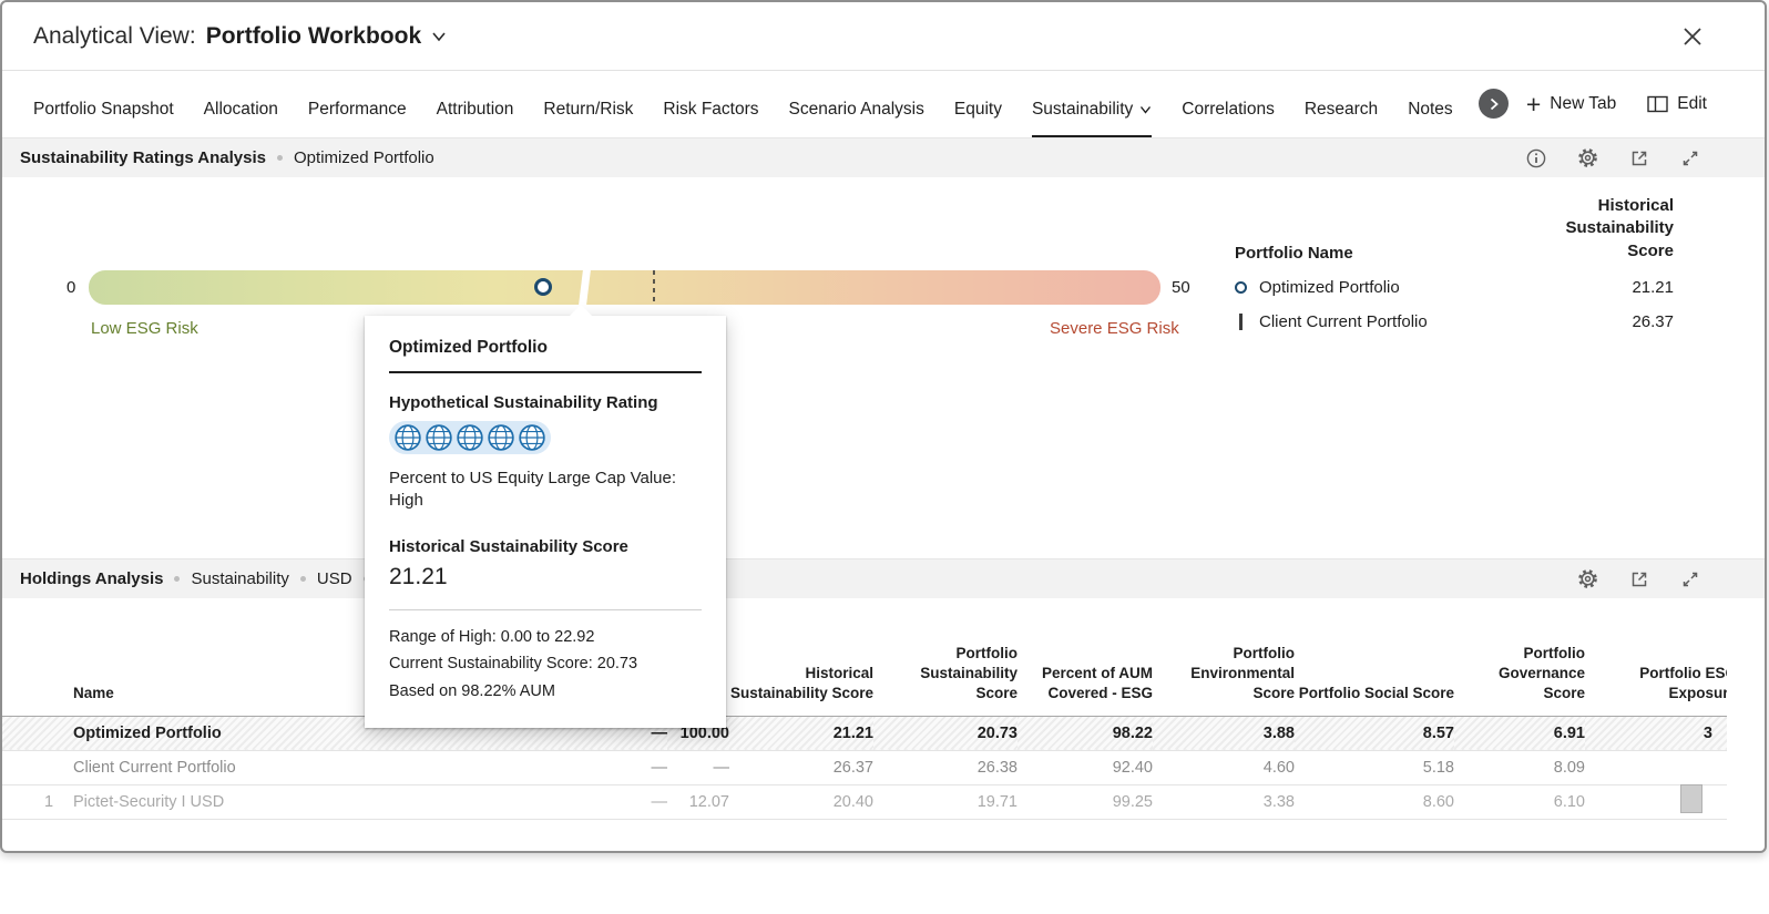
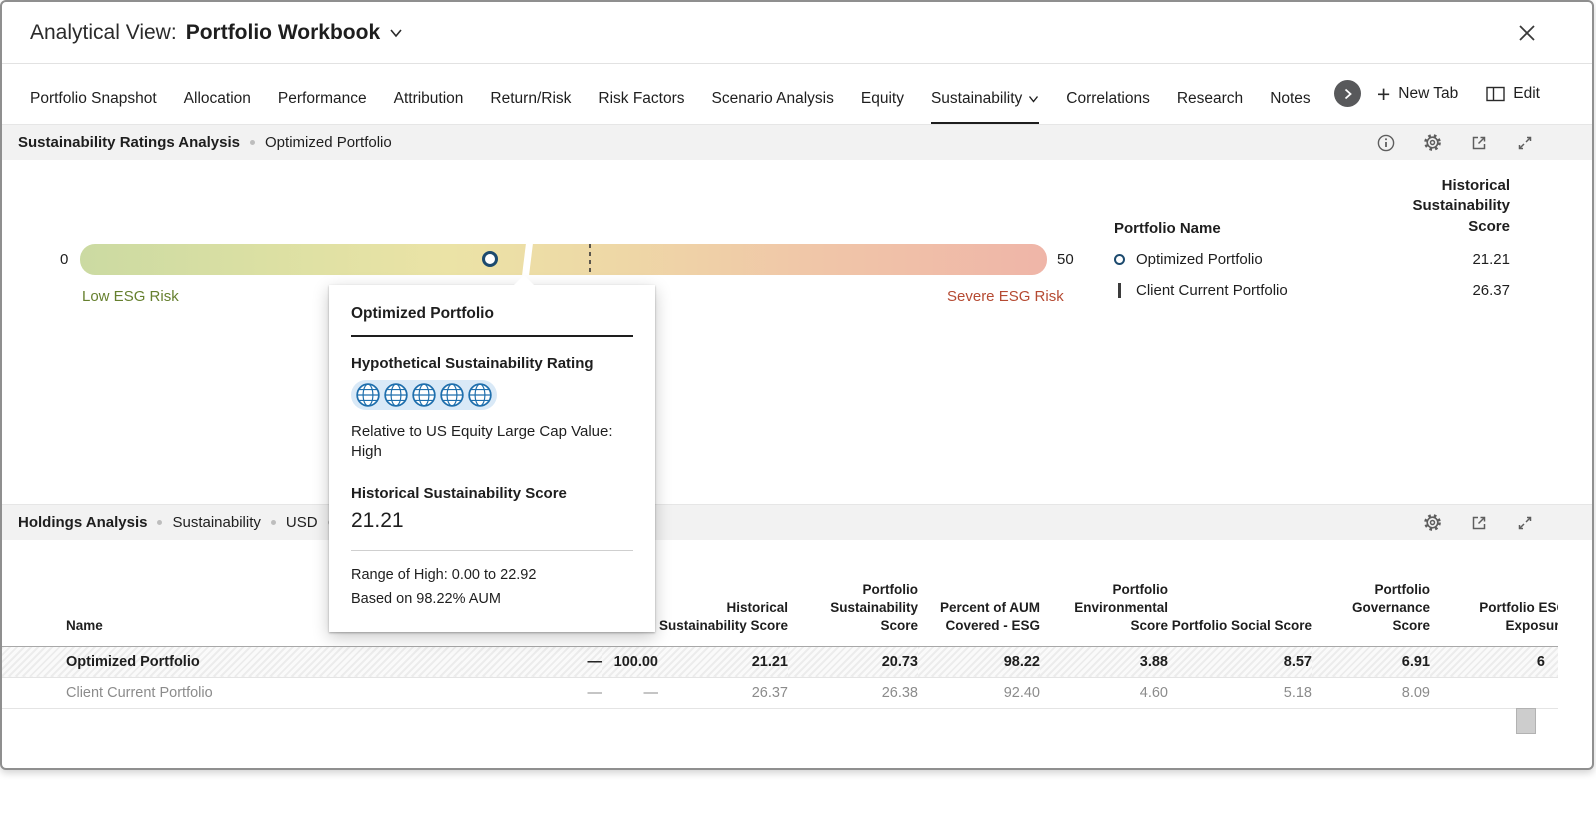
  Analytical View:
  Portfolio Workbook
  Portfolio Snapshot
  Allocation
  Performance
  Attribution
  Return/Risk
  Risk Factors
  Scenario Analysis
  Equity
  Sustainability
  Correlations
  Research
  Notes
  +
  New Tab
  Edit
  Sustainability Ratings Analysis
  Optimized Portfolio
  0
  50
  Low ESG Risk
  Severe ESG Risk
  Portfolio Name
  Historical Sustainability Score
  Optimized Portfolio
  21.21
  Client Current Portfolio
  26.37
  Holdings Analysis
  Sustainability
  USD
  Name			Historical Sustainability Score	Portfolio Sustainability Score	Percent of AUM Covered - ESG	Portfolio Environmental Score	Portfolio Social Score	Portfolio Governance Score	Portfolio ES Exposur
- Optimized Portfolio	—	100.00	21.21	20.73	98.22	3.88	8.57	6.91	3
+ Optimized Portfolio	—	100.00	21.21	20.73	98.22	3.88	8.57	6.91	6
  Client Current Portfolio	—	—	26.37	26.38	92.40	4.60	5.18	8.09
- 1 Pictet-Security I USD	—	12.07	20.40	19.71	99.25	3.38	8.60	6.10
  Optimized Portfolio
  Hypothetical Sustainability Rating
- Percent to US Equity Large Cap Value: High
+ Relative to US Equity Large Cap Value: High
  Historical Sustainability Score
  21.21
  Range of High: 0.00 to 22.92
- Current Sustainability Score: 20.73
  Based on 98.22% AUM
